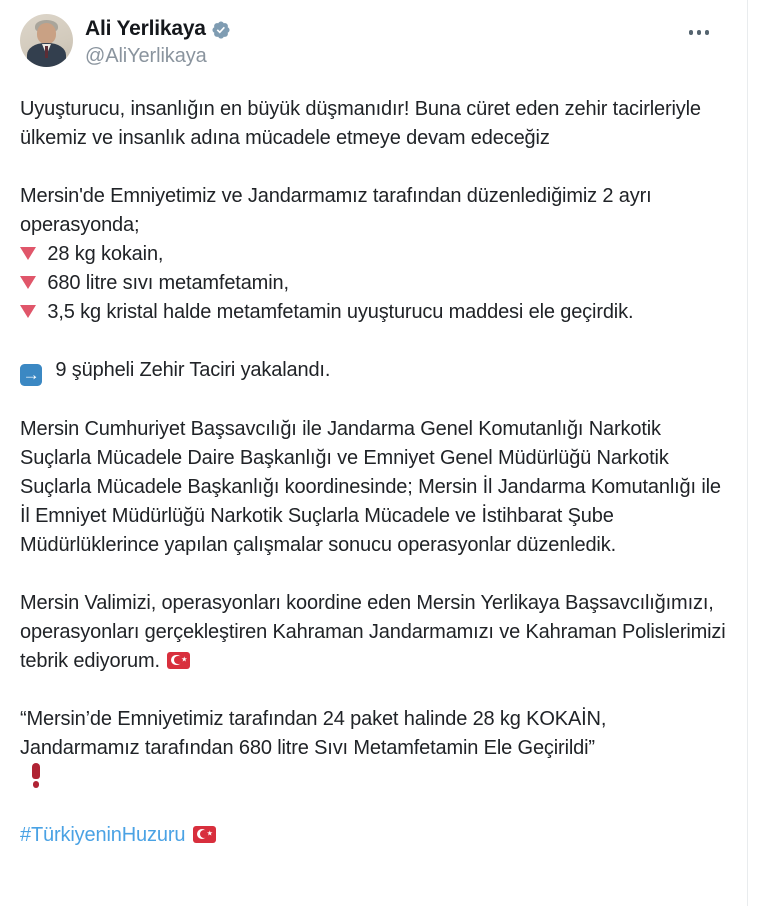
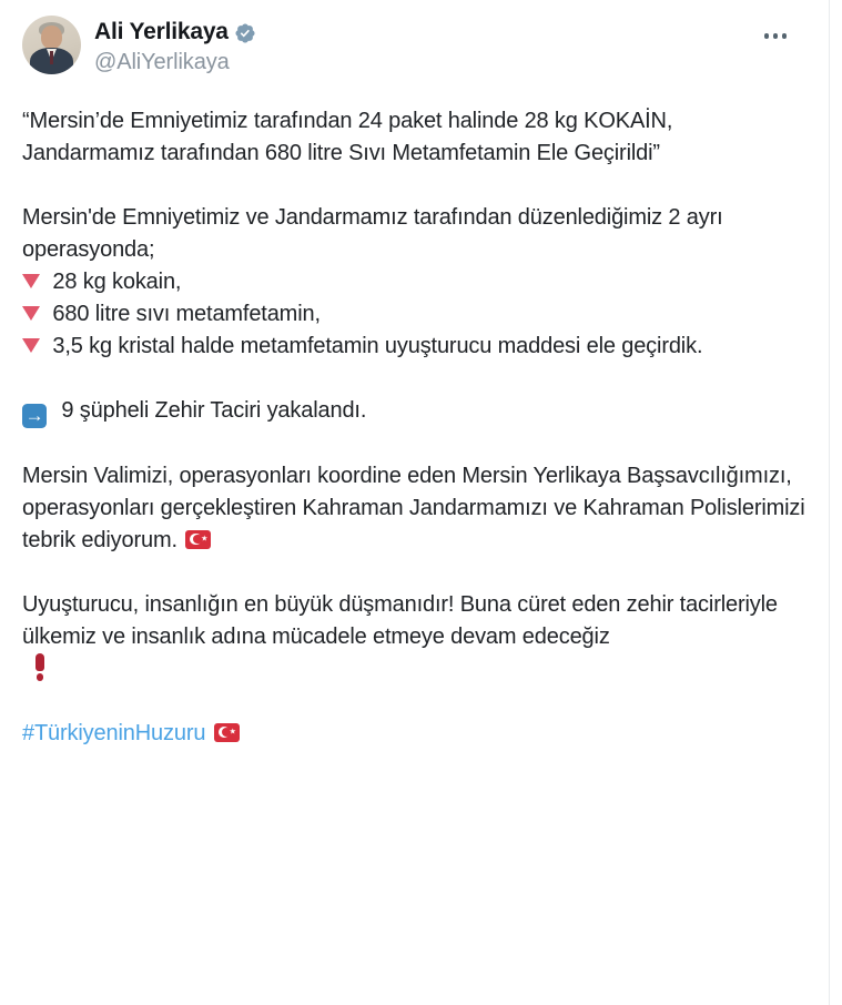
  Ali Yerlikaya
  @AliYerlikaya
- Uyuşturucu, insanlığın en büyük düşmanıdır! Buna cüret eden zehir tacirleriyle ülkemiz ve insanlık adına mücadele etmeye devam edeceğiz
+ “Mersin’de Emniyetimiz tarafından 24 paket halinde 28 kg KOKAİN, Jandarmamız tarafından 680 litre Sıvı Metamfetamin Ele Geçirildi”
  Mersin'de Emniyetimiz ve Jandarmamız tarafından düzenlediğimiz 2 ayrı operasyonda;
  28 kg kokain,
  680 litre sıvı metamfetamin,
  3,5 kg kristal halde metamfetamin uyuşturucu maddesi ele geçirdik.
  → 9 şüpheli Zehir Taciri yakalandı.
- Mersin Cumhuriyet Başsavcılığı ile Jandarma Genel Komutanlığı Narkotik Suçlarla Mücadele Daire Başkanlığı ve Emniyet Genel Müdürlüğü Narkotik Suçlarla Mücadele Başkanlığı koordinesinde; Mersin İl Jandarma Komutanlığı ile İl Emniyet Müdürlüğü Narkotik Suçlarla Mücadele ve İstihbarat Şube Müdürlüklerince yapılan çalışmalar sonucu operasyonlar düzenledik.
  Mersin Valimizi, operasyonları koordine eden Mersin Yerlikaya Başsavcılığımızı, operasyonları gerçekleştiren Kahraman Jandarmamızı ve Kahraman Polislerimizi tebrik ediyorum.
- “Mersin’de Emniyetimiz tarafından 24 paket halinde 28 kg KOKAİN, Jandarmamız tarafından 680 litre Sıvı Metamfetamin Ele Geçirildi”
+ Uyuşturucu, insanlığın en büyük düşmanıdır! Buna cüret eden zehir tacirleriyle ülkemiz ve insanlık adına mücadele etmeye devam edeceğiz
  #TürkiyeninHuzuru
